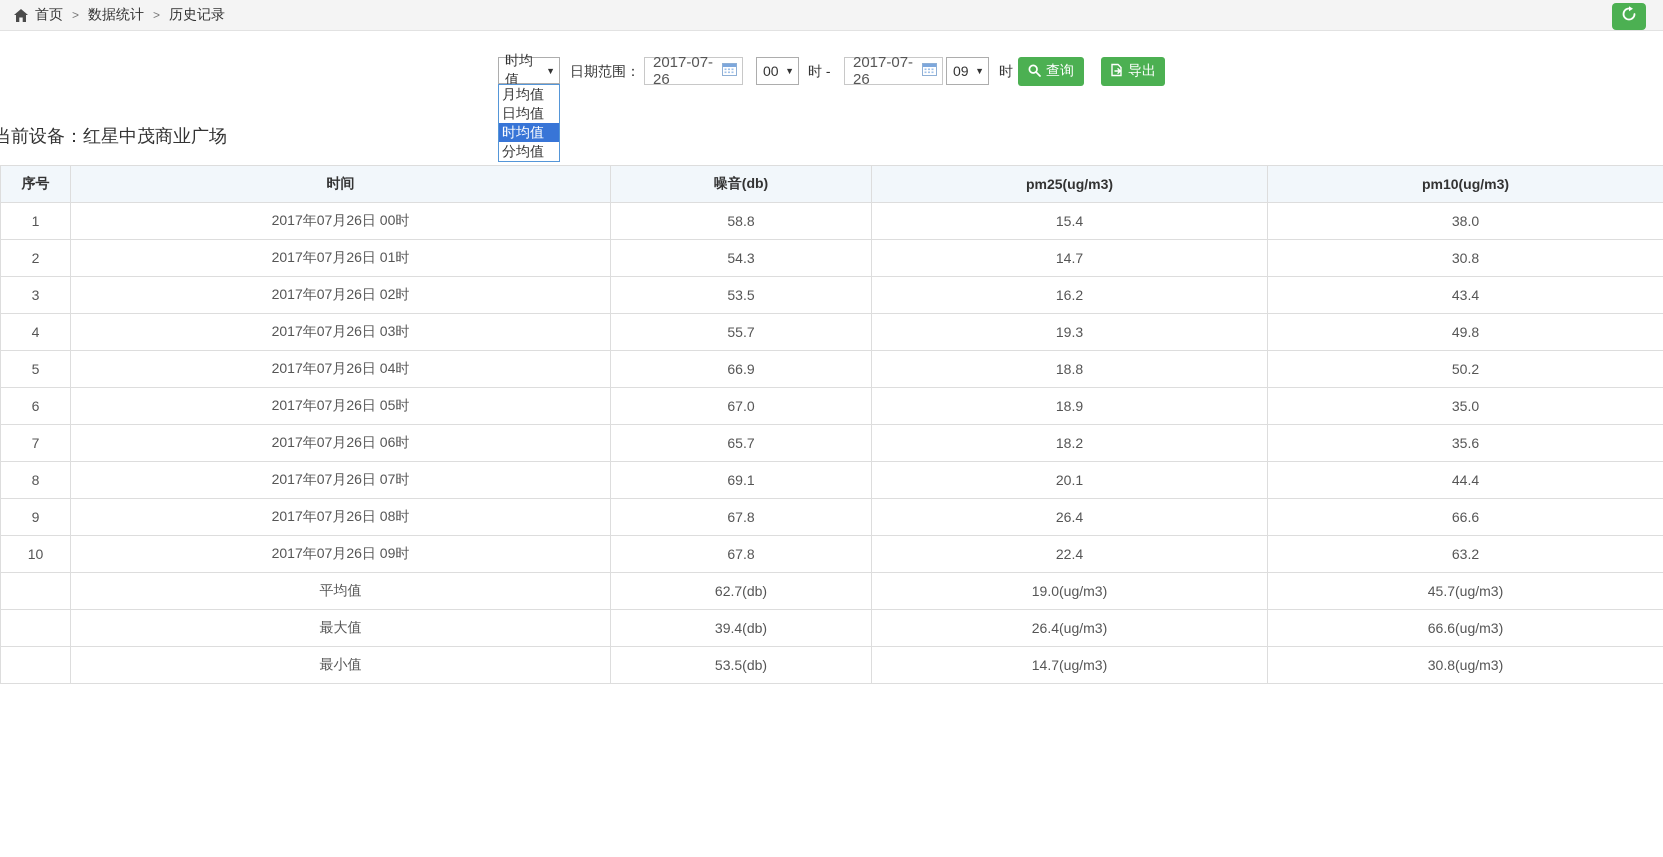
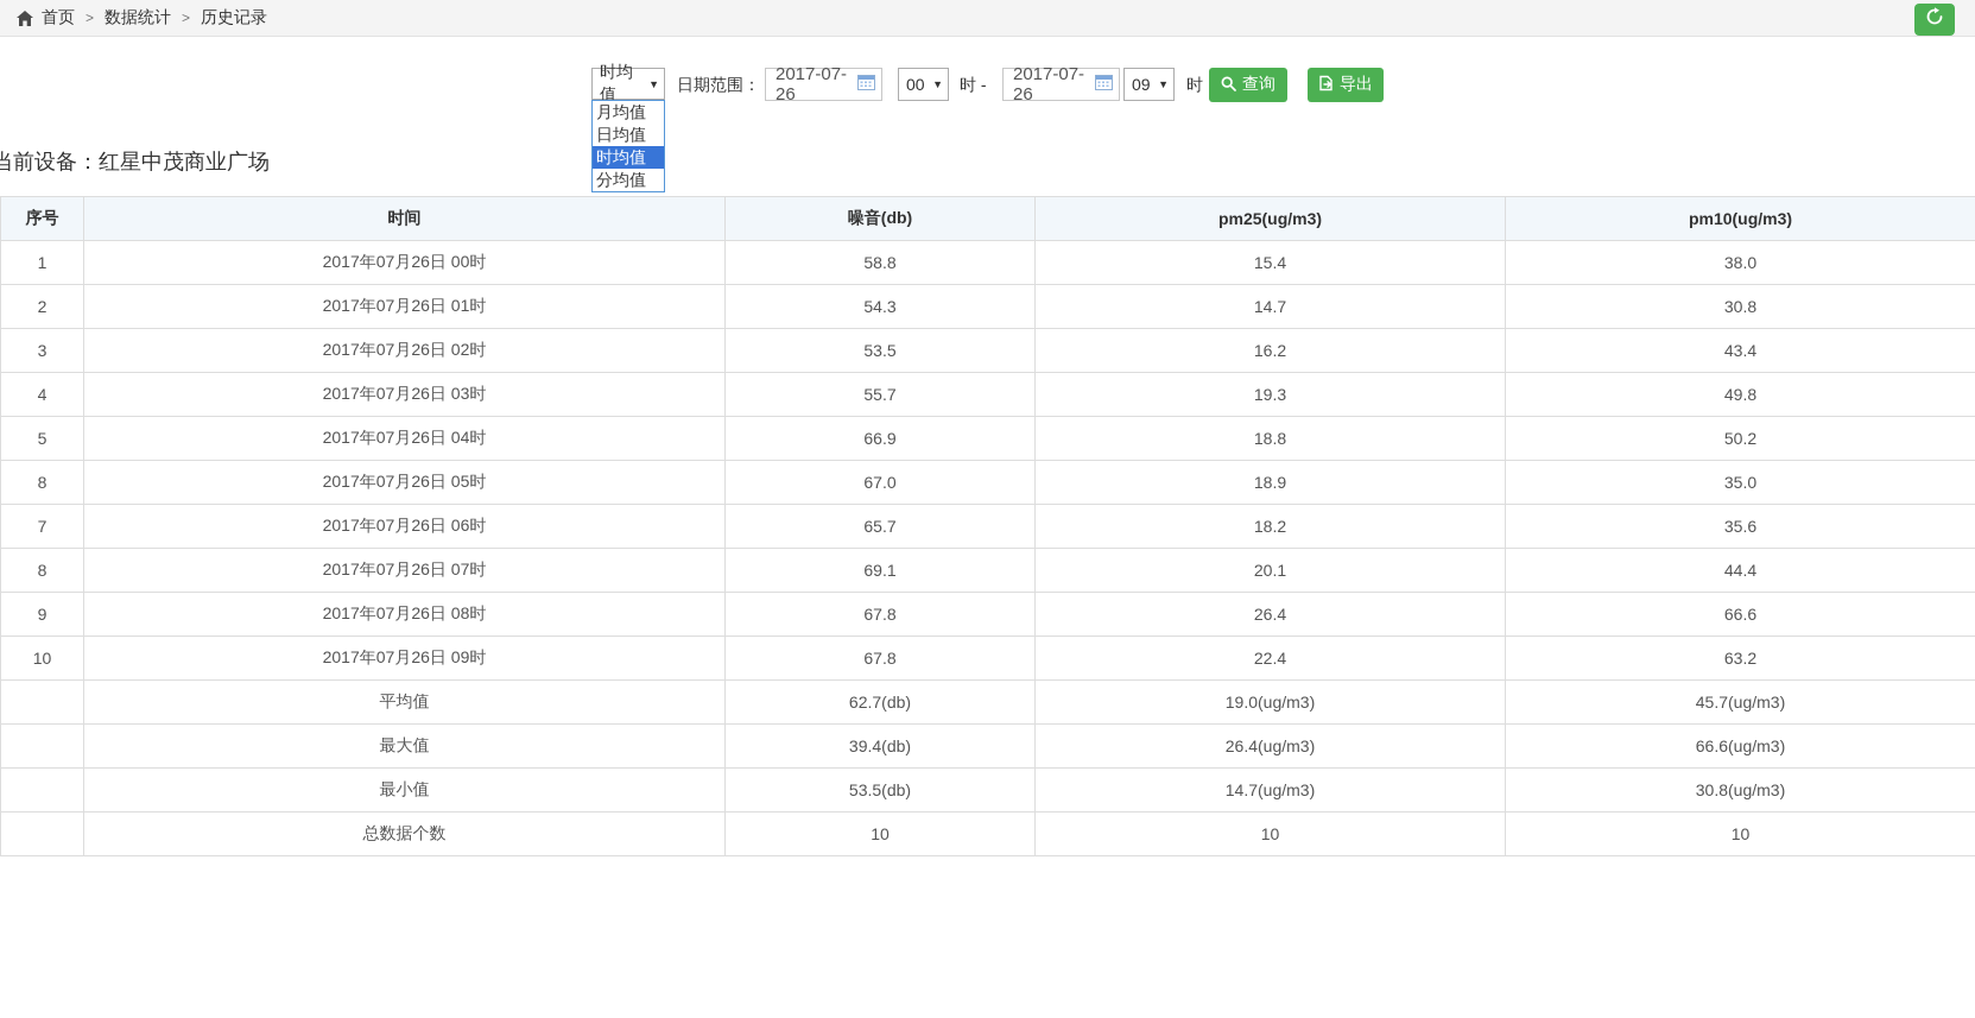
  首页
  >
  数据统计
  >
  历史记录
  时均值
  ▼
  日期范围：
  2017-07-26
  00
  ▼
  时 -
  2017-07-26
  09
  ▼
  时
  查询
  导出
  月均值
  日均值
  时均值
  分均值
  当前设备：红星中茂商业广场
  序号	时间	噪音(db)	pm25(ug/m3)	pm10(ug/m3)
  1	2017年07月26日 00时	58.8	15.4	38.0
  2	2017年07月26日 01时	54.3	14.7	30.8
  3	2017年07月26日 02时	53.5	16.2	43.4
  4	2017年07月26日 03时	55.7	19.3	49.8
  5	2017年07月26日 04时	66.9	18.8	50.2
- 6	2017年07月26日 05时	67.0	18.9	35.0
+ 8	2017年07月26日 05时	67.0	18.9	35.0
  7	2017年07月26日 06时	65.7	18.2	35.6
  8	2017年07月26日 07时	69.1	20.1	44.4
  9	2017年07月26日 08时	67.8	26.4	66.6
  10	2017年07月26日 09时	67.8	22.4	63.2
  	平均值	62.7(db)	19.0(ug/m3)	45.7(ug/m3)
  	最大值	39.4(db)	26.4(ug/m3)	66.6(ug/m3)
  	最小值	53.5(db)	14.7(ug/m3)	30.8(ug/m3)
+ 	总数据个数	10	10	10
